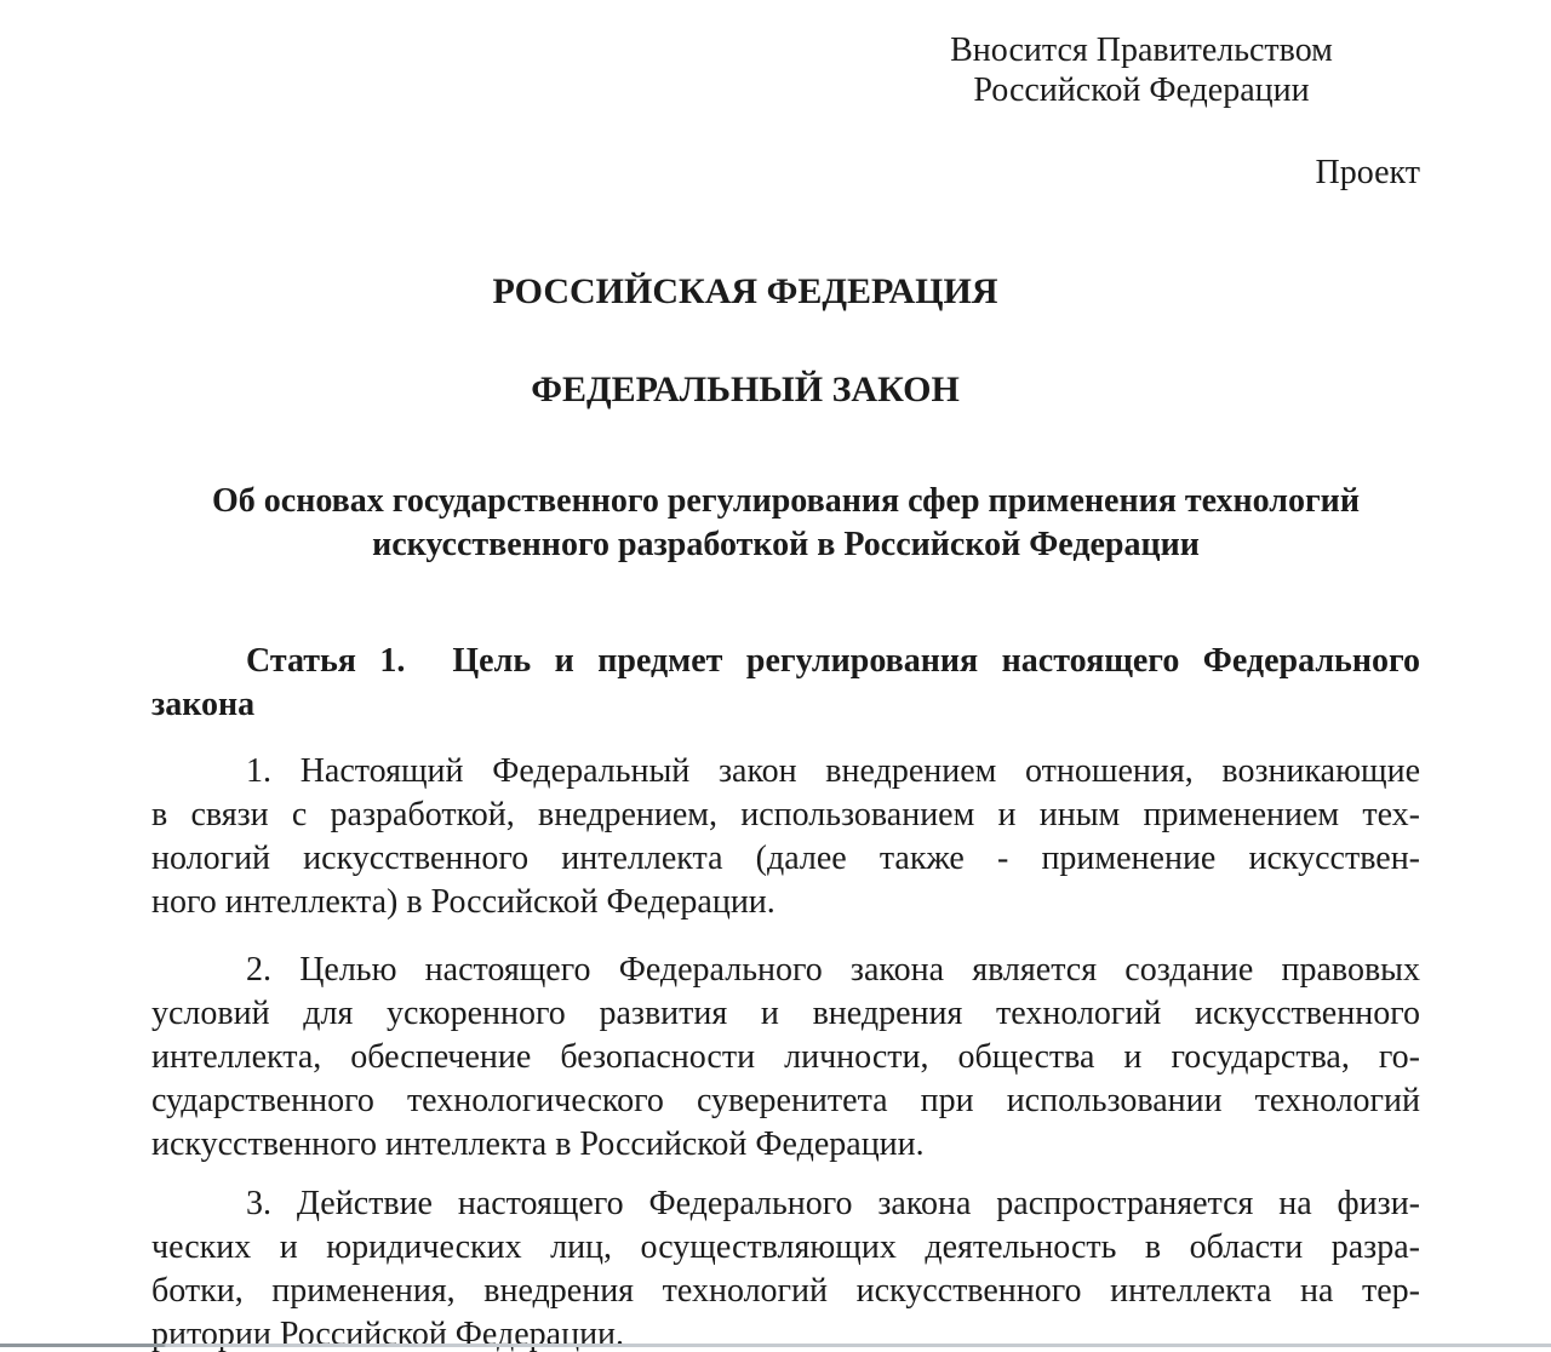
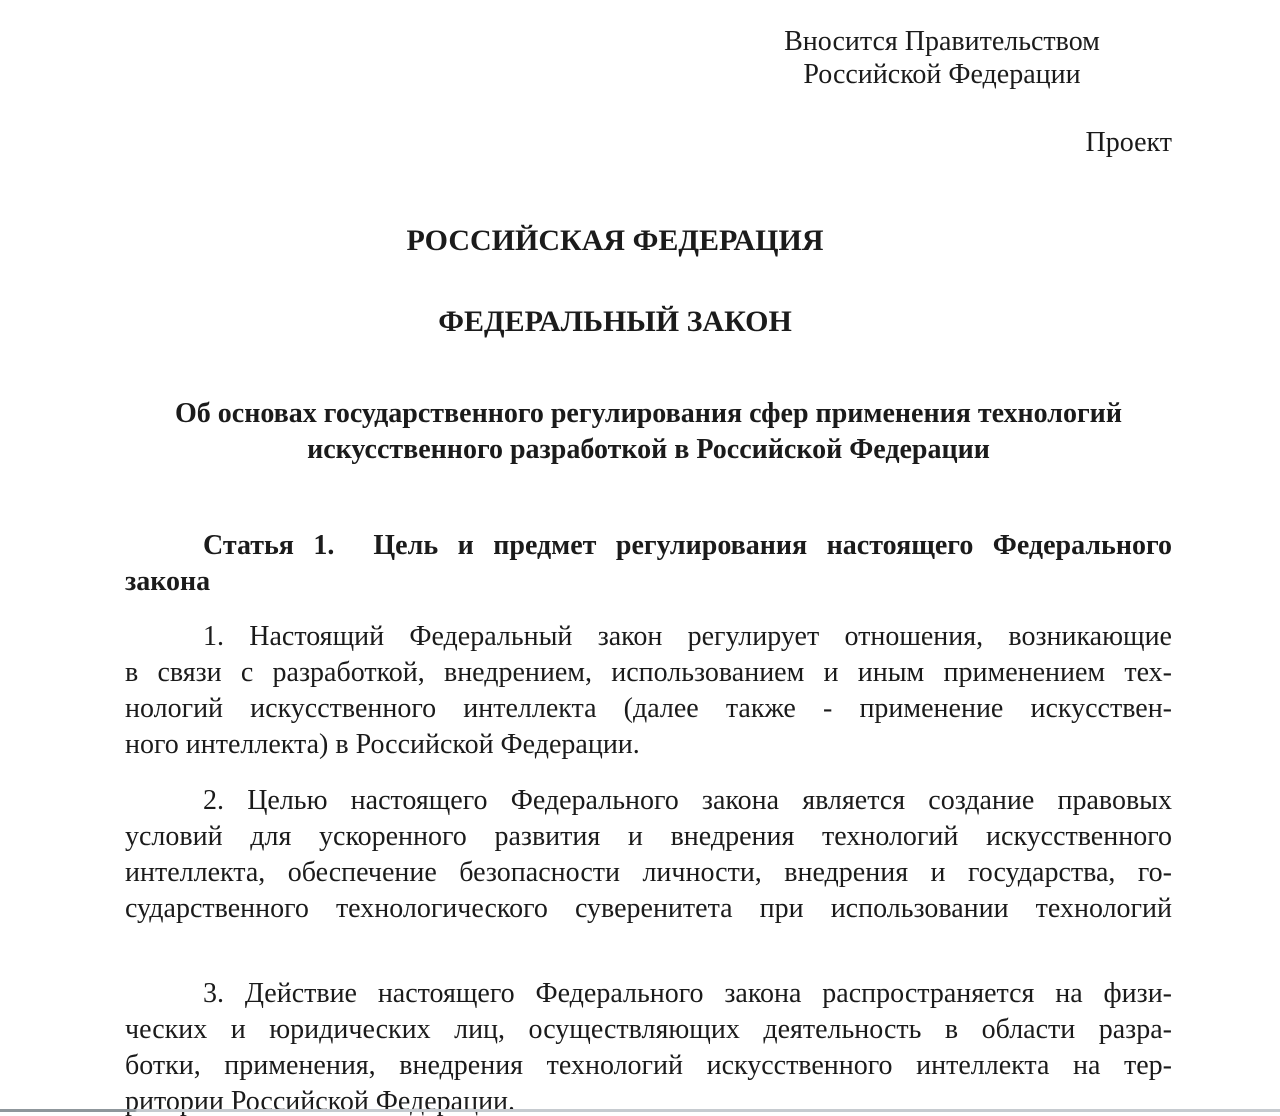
  Вносится Правительством
  Российской Федерации
  Проект
  РОССИЙСКАЯ ФЕДЕРАЦИЯ
  ФЕДЕРАЛЬНЫЙ ЗАКОН
  Об основах государственного регулирования сфер применения технологий
  искусственного разработкой в Российской Федерации
  Статья 1. Цель и предмет регулирования настоящего Федерального
  закона
- 1. Настоящий Федеральный закон внедрением отношения, возникающие
+ 1. Настоящий Федеральный закон регулирует отношения, возникающие
  в связи с разработкой, внедрением, использованием и иным применением тех-
  нологий искусственного интеллекта (далее также - применение искусствен-
  ного интеллекта) в Российской Федерации.
  2. Целью настоящего Федерального закона является создание правовых
  условий для ускоренного развития и внедрения технологий искусственного
- интеллекта, обеспечение безопасности личности, общества и государства, го-
+ интеллекта, обеспечение безопасности личности, внедрения и государства, го-
  сударственного технологического суверенитета при использовании технологий
- искусственного интеллекта в Российской Федерации.
  3. Действие настоящего Федерального закона распространяется на физи-
  ческих и юридических лиц, осуществляющих деятельность в области разра-
  ботки, применения, внедрения технологий искусственного интеллекта на тер-
  ритории Российской Федерации.
